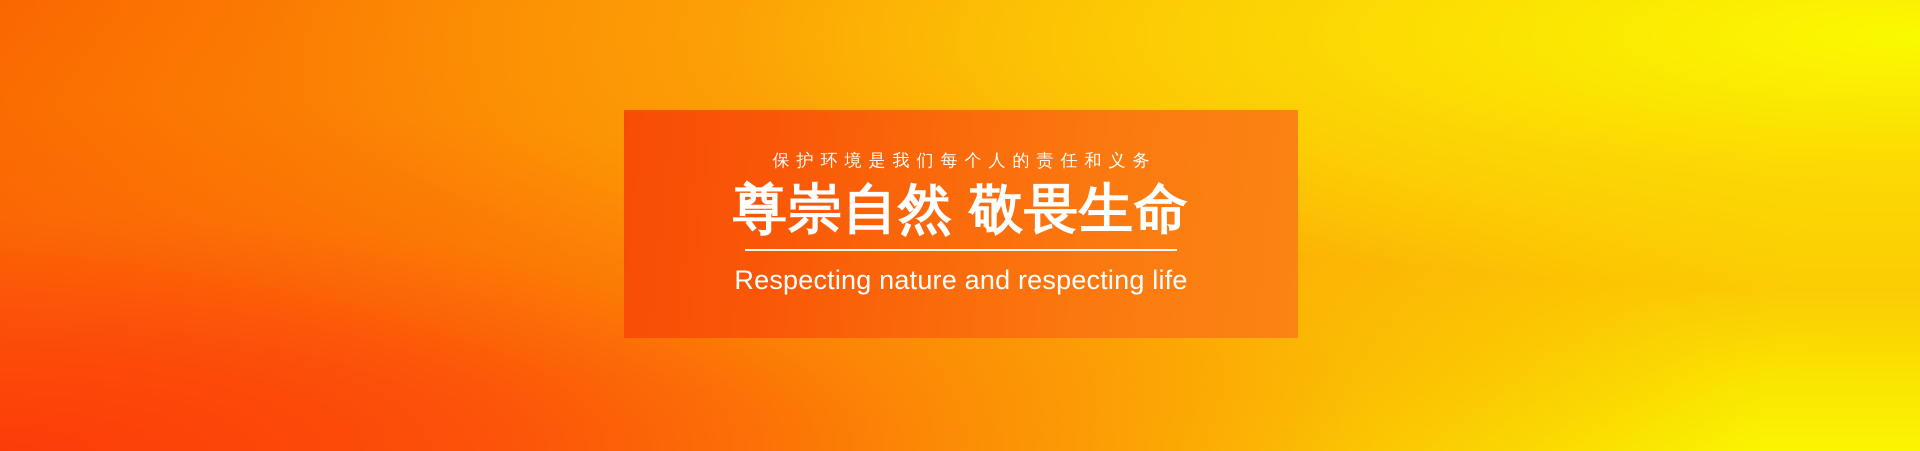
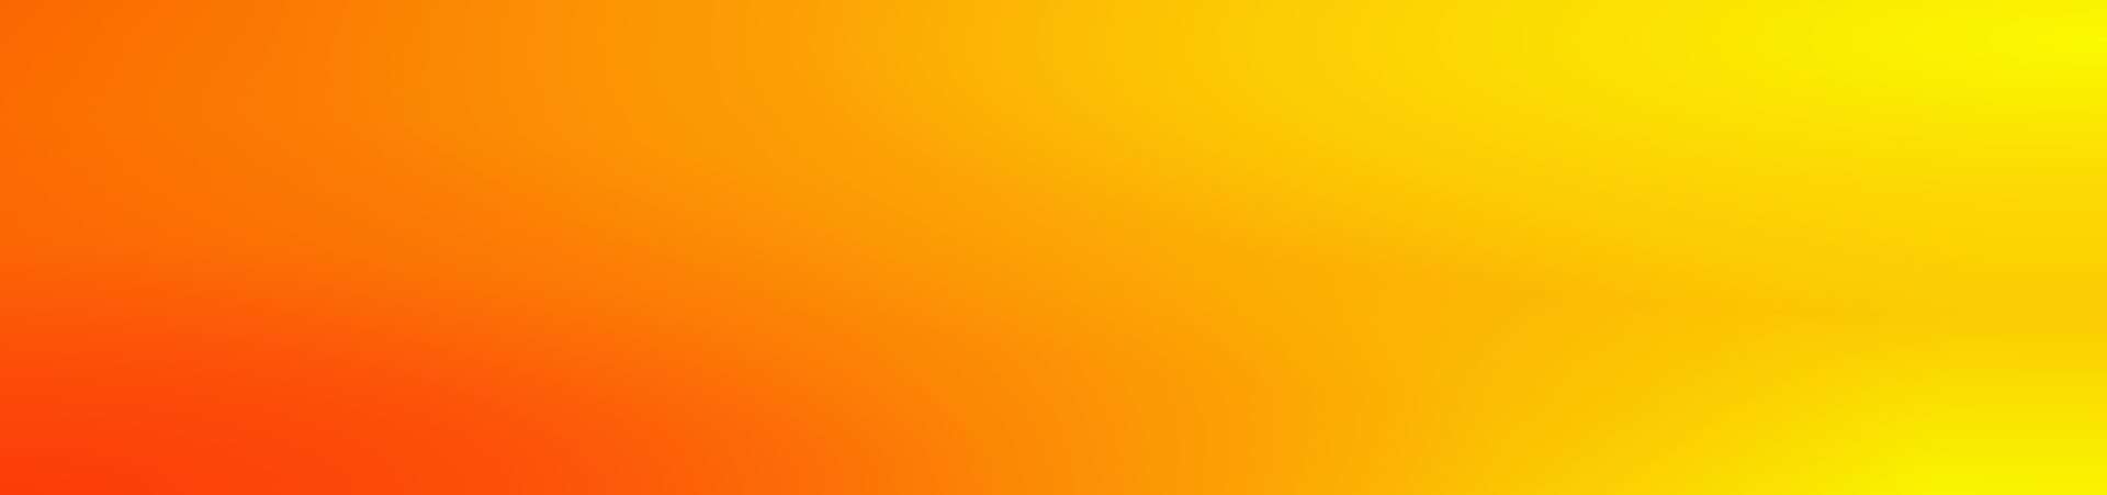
- 保护环境是我们每个人的责任和义务
- 尊崇自然 敬畏生命
- Respecting nature and respecting life
